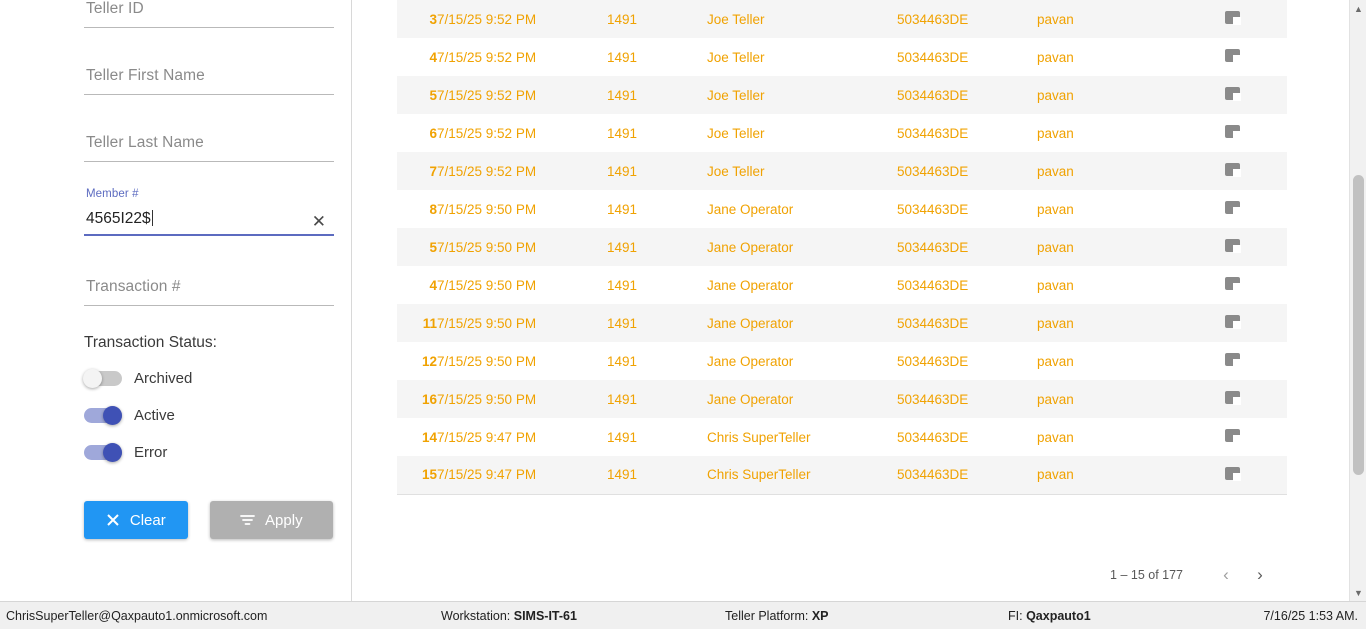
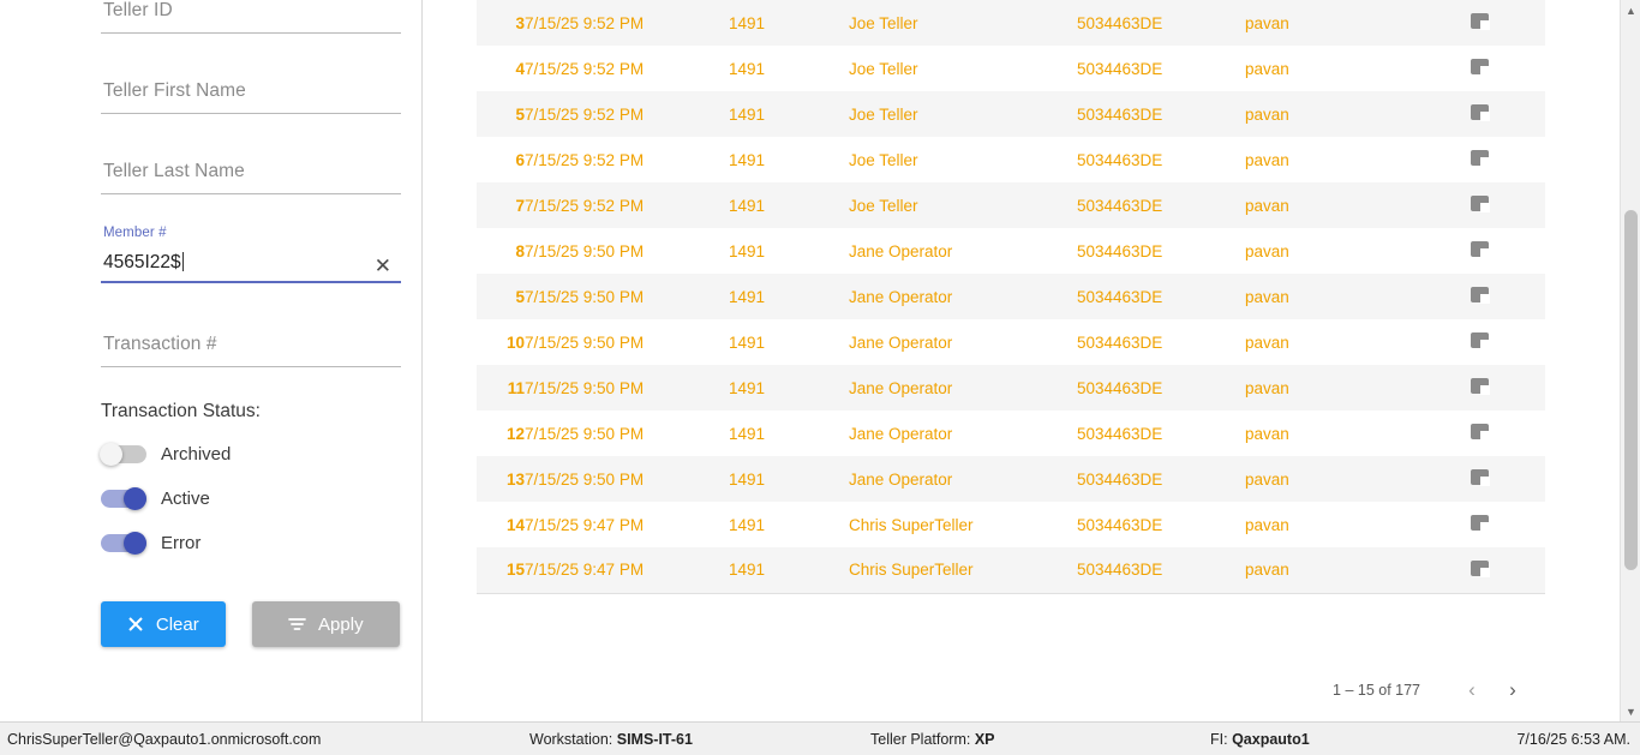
  Teller ID
  Teller First Name
  Teller Last Name
  Member #
  4565I22$
  ✕
  Transaction #
  Transaction Status:
  Archived
  Active
  Error
  Clear
  Apply
  3	7/15/25 9:52 PM	1491	Joe Teller	5034463DE	pavan
  4	7/15/25 9:52 PM	1491	Joe Teller	5034463DE	pavan
  5	7/15/25 9:52 PM	1491	Joe Teller	5034463DE	pavan
  6	7/15/25 9:52 PM	1491	Joe Teller	5034463DE	pavan
  7	7/15/25 9:52 PM	1491	Joe Teller	5034463DE	pavan
  8	7/15/25 9:50 PM	1491	Jane Operator	5034463DE	pavan
  5	7/15/25 9:50 PM	1491	Jane Operator	5034463DE	pavan
- 4	7/15/25 9:50 PM	1491	Jane Operator	5034463DE	pavan
+ 10	7/15/25 9:50 PM	1491	Jane Operator	5034463DE	pavan
  11	7/15/25 9:50 PM	1491	Jane Operator	5034463DE	pavan
  12	7/15/25 9:50 PM	1491	Jane Operator	5034463DE	pavan
- 16	7/15/25 9:50 PM	1491	Jane Operator	5034463DE	pavan
+ 13	7/15/25 9:50 PM	1491	Jane Operator	5034463DE	pavan
  14	7/15/25 9:47 PM	1491	Chris SuperTeller	5034463DE	pavan
  15	7/15/25 9:47 PM	1491	Chris SuperTeller	5034463DE	pavan
  1 – 15 of 177
  ‹
  ›
  ▲
  ▼
  ChrisSuperTeller@Qaxpauto1.onmicrosoft.com
  Workstation: SIMS-IT-61
  Teller Platform: XP
  FI: Qaxpauto1
- 7/16/25 1:53 AM.
+ 7/16/25 6:53 AM.
